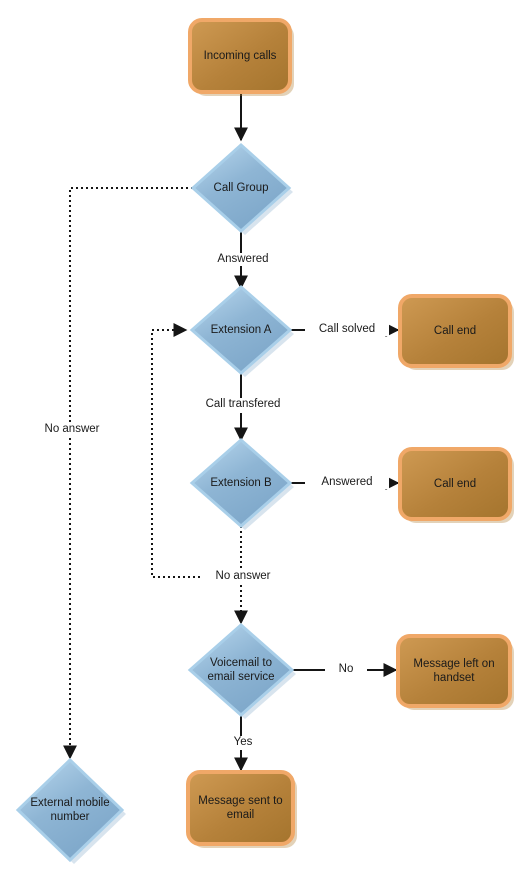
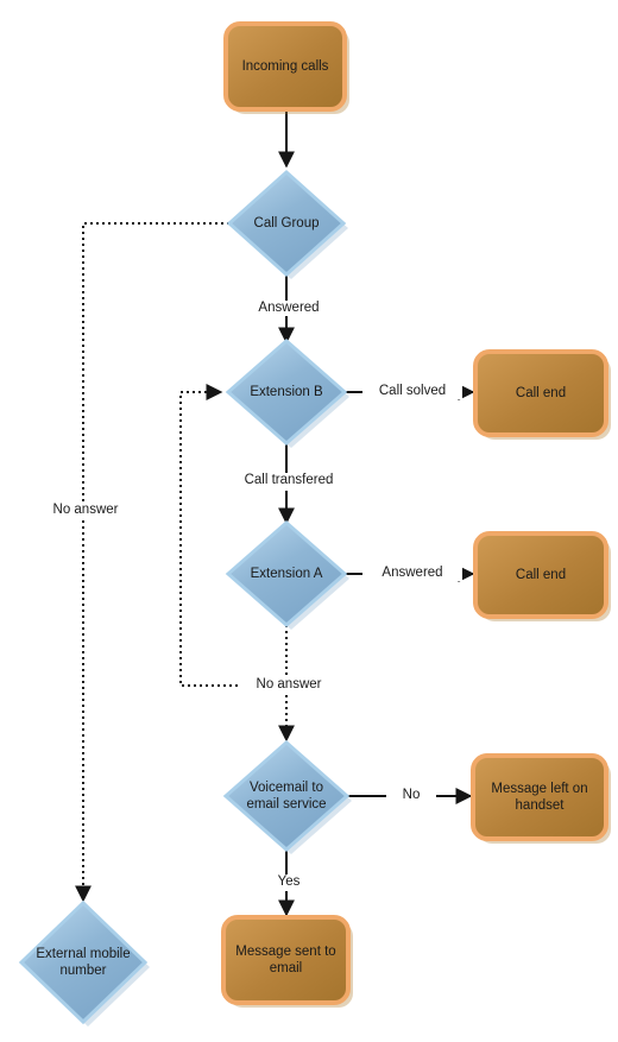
  Incoming calls
  Call Group
- Extension A
+ Extension B
  Call end
- Extension B
+ Extension A
  Call end
  Voicemail to
  email service
  Message left on
  handset
  Message sent to
  email
  External mobile
  number
  Answered
  No answer
  Call solved
  Call transfered
  Answered
  No answer
  No
  Yes
